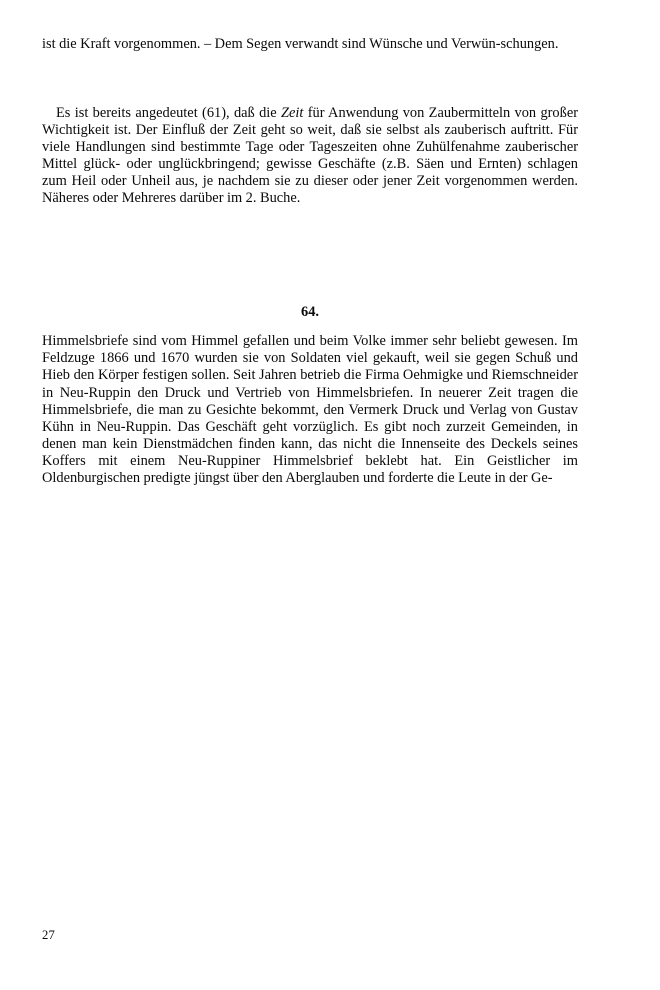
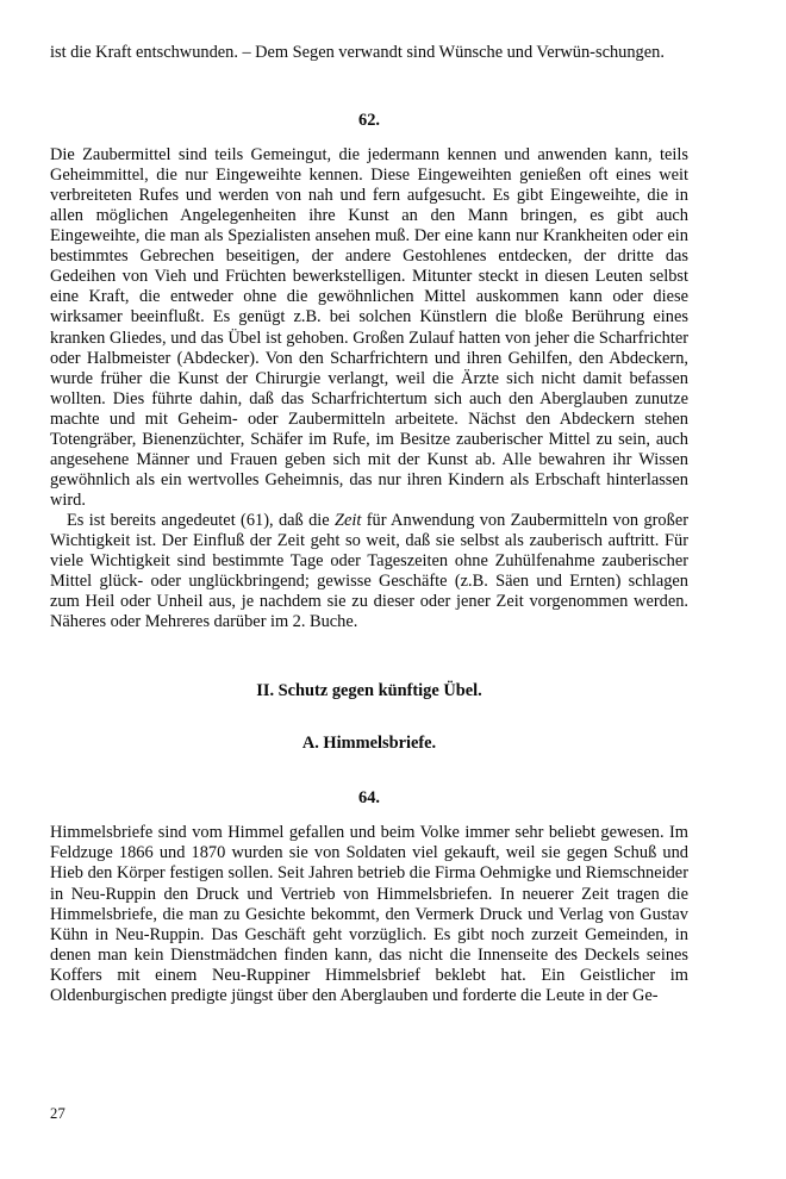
- ist die Kraft vorgenommen. – Dem Segen verwandt sind Wünsche und Verwün-schungen.
+ ist die Kraft entschwunden. – Dem Segen verwandt sind Wünsche und Verwün-schungen.
+ 62.
+ Die Zaubermittel sind teils Gemeingut, die jedermann kennen und anwenden kann, teils Geheimmittel, die nur Eingeweihte kennen. Diese Eingeweihten genießen oft eines weit verbreiteten Rufes und werden von nah und fern aufgesucht. Es gibt Eingeweihte, die in allen möglichen Angelegenheiten ihre Kunst an den Mann bringen, es gibt auch Eingeweihte, die man als Spezialisten ansehen muß. Der eine kann nur Krankheiten oder ein bestimmtes Gebrechen beseitigen, der andere Gestohlenes entdecken, der dritte das Gedeihen von Vieh und Früchten bewerkstelligen. Mitunter steckt in diesen Leuten selbst eine Kraft, die entweder ohne die gewöhnlichen Mittel auskommen kann oder diese wirksamer beeinflußt. Es genügt z.B. bei solchen Künstlern die bloße Berührung eines kranken Gliedes, und das Übel ist gehoben. Großen Zulauf hatten von jeher die Scharfrichter oder Halbmeister (Abdecker). Von den Scharfrichtern und ihren Gehilfen, den Abdeckern, wurde früher die Kunst der Chirurgie verlangt, weil die Ärzte sich nicht damit befassen wollten. Dies führte dahin, daß das Scharfrichtertum sich auch den Aberglauben zunutze machte und mit Geheim- oder Zaubermitteln arbeitete. Nächst den Abdeckern stehen Totengräber, Bienenzüchter, Schäfer im Rufe, im Besitze zauberischer Mittel zu sein, auch angesehene Männer und Frauen geben sich mit der Kunst ab. Alle bewahren ihr Wissen gewöhnlich als ein wertvolles Geheimnis, das nur ihren Kindern als Erbschaft hinterlassen wird.
- Es ist bereits angedeutet (61), daß die Zeit für Anwendung von Zaubermitteln von großer Wichtigkeit ist. Der Einfluß der Zeit geht so weit, daß sie selbst als zauberisch auftritt. Für viele Handlungen sind bestimmte Tage oder Tageszeiten ohne Zuhülfenahme zauberischer Mittel glück- oder unglückbringend; gewisse Geschäfte (z.B. Säen und Ernten) schlagen zum Heil oder Unheil aus, je nachdem sie zu dieser oder jener Zeit vorgenommen werden. Näheres oder Mehreres darüber im 2. Buche.
+ Es ist bereits angedeutet (61), daß die Zeit für Anwendung von Zaubermitteln von großer Wichtigkeit ist. Der Einfluß der Zeit geht so weit, daß sie selbst als zauberisch auftritt. Für viele Wichtigkeit sind bestimmte Tage oder Tageszeiten ohne Zuhülfenahme zauberischer Mittel glück- oder unglückbringend; gewisse Geschäfte (z.B. Säen und Ernten) schlagen zum Heil oder Unheil aus, je nachdem sie zu dieser oder jener Zeit vorgenommen werden. Näheres oder Mehreres darüber im 2. Buche.
+ II. Schutz gegen künftige Übel.
+ A. Himmelsbriefe.
  64.
- Himmelsbriefe sind vom Himmel gefallen und beim Volke immer sehr beliebt gewesen. Im Feldzuge 1866 und 1670 wurden sie von Soldaten viel gekauft, weil sie gegen Schuß und Hieb den Körper festigen sollen. Seit Jahren betrieb die Firma Oehmigke und Riemschneider in Neu-Ruppin den Druck und Vertrieb von Himmelsbriefen. In neuerer Zeit tragen die Himmelsbriefe, die man zu Gesichte bekommt, den Vermerk Druck und Verlag von Gustav Kühn in Neu-Ruppin. Das Geschäft geht vorzüglich. Es gibt noch zurzeit Gemeinden, in denen man kein Dienstmädchen finden kann, das nicht die Innenseite des Deckels seines Koffers mit einem Neu-Ruppiner Himmelsbrief beklebt hat. Ein Geistlicher im Oldenburgischen predigte jüngst über den Aberglauben und forderte die Leute in der Ge-
+ Himmelsbriefe sind vom Himmel gefallen und beim Volke immer sehr beliebt gewesen. Im Feldzuge 1866 und 1870 wurden sie von Soldaten viel gekauft, weil sie gegen Schuß und Hieb den Körper festigen sollen. Seit Jahren betrieb die Firma Oehmigke und Riemschneider in Neu-Ruppin den Druck und Vertrieb von Himmelsbriefen. In neuerer Zeit tragen die Himmelsbriefe, die man zu Gesichte bekommt, den Vermerk Druck und Verlag von Gustav Kühn in Neu-Ruppin. Das Geschäft geht vorzüglich. Es gibt noch zurzeit Gemeinden, in denen man kein Dienstmädchen finden kann, das nicht die Innenseite des Deckels seines Koffers mit einem Neu-Ruppiner Himmelsbrief beklebt hat. Ein Geistlicher im Oldenburgischen predigte jüngst über den Aberglauben und forderte die Leute in der Ge-
  27
